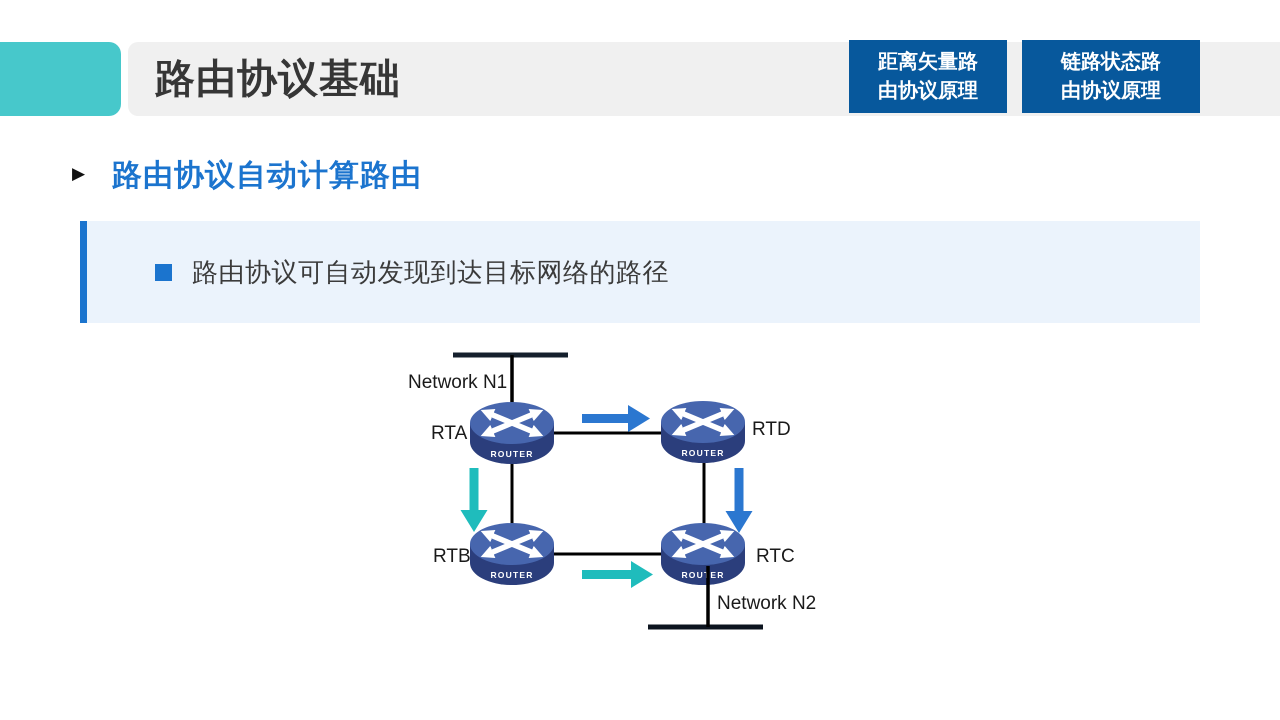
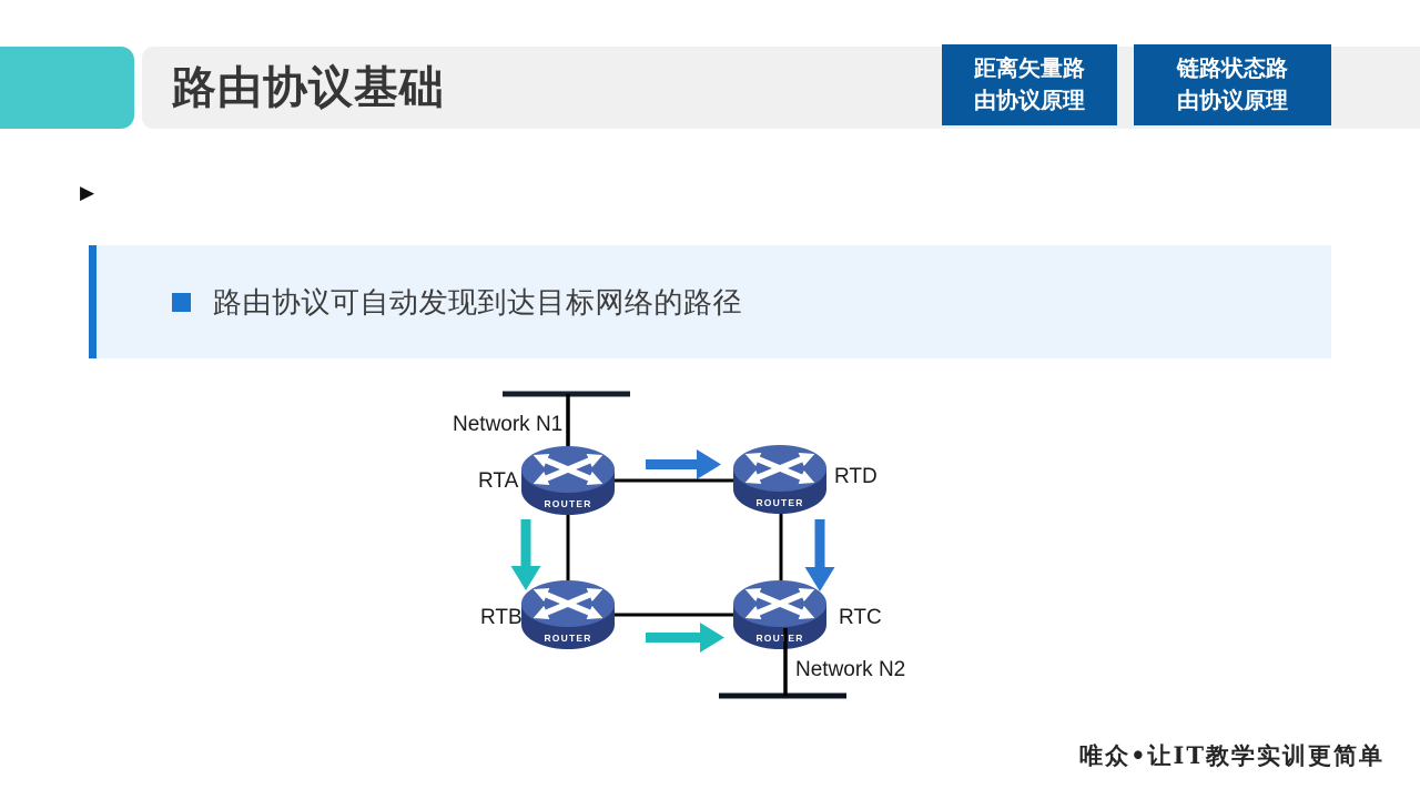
  路由协议基础
  距离矢量路
  由协议原理
  链路状态路
  由协议原理
  ▶
- 路由协议自动计算路由
  路由协议可自动发现到达目标网络的路径
  ROUTER
  ROUTER
  ROUTER
  ROUER
  Network N1
  RTA
  RTD
  RTB
  RTC
  Network N2
+ 唯众•让IT教学实训更简单
